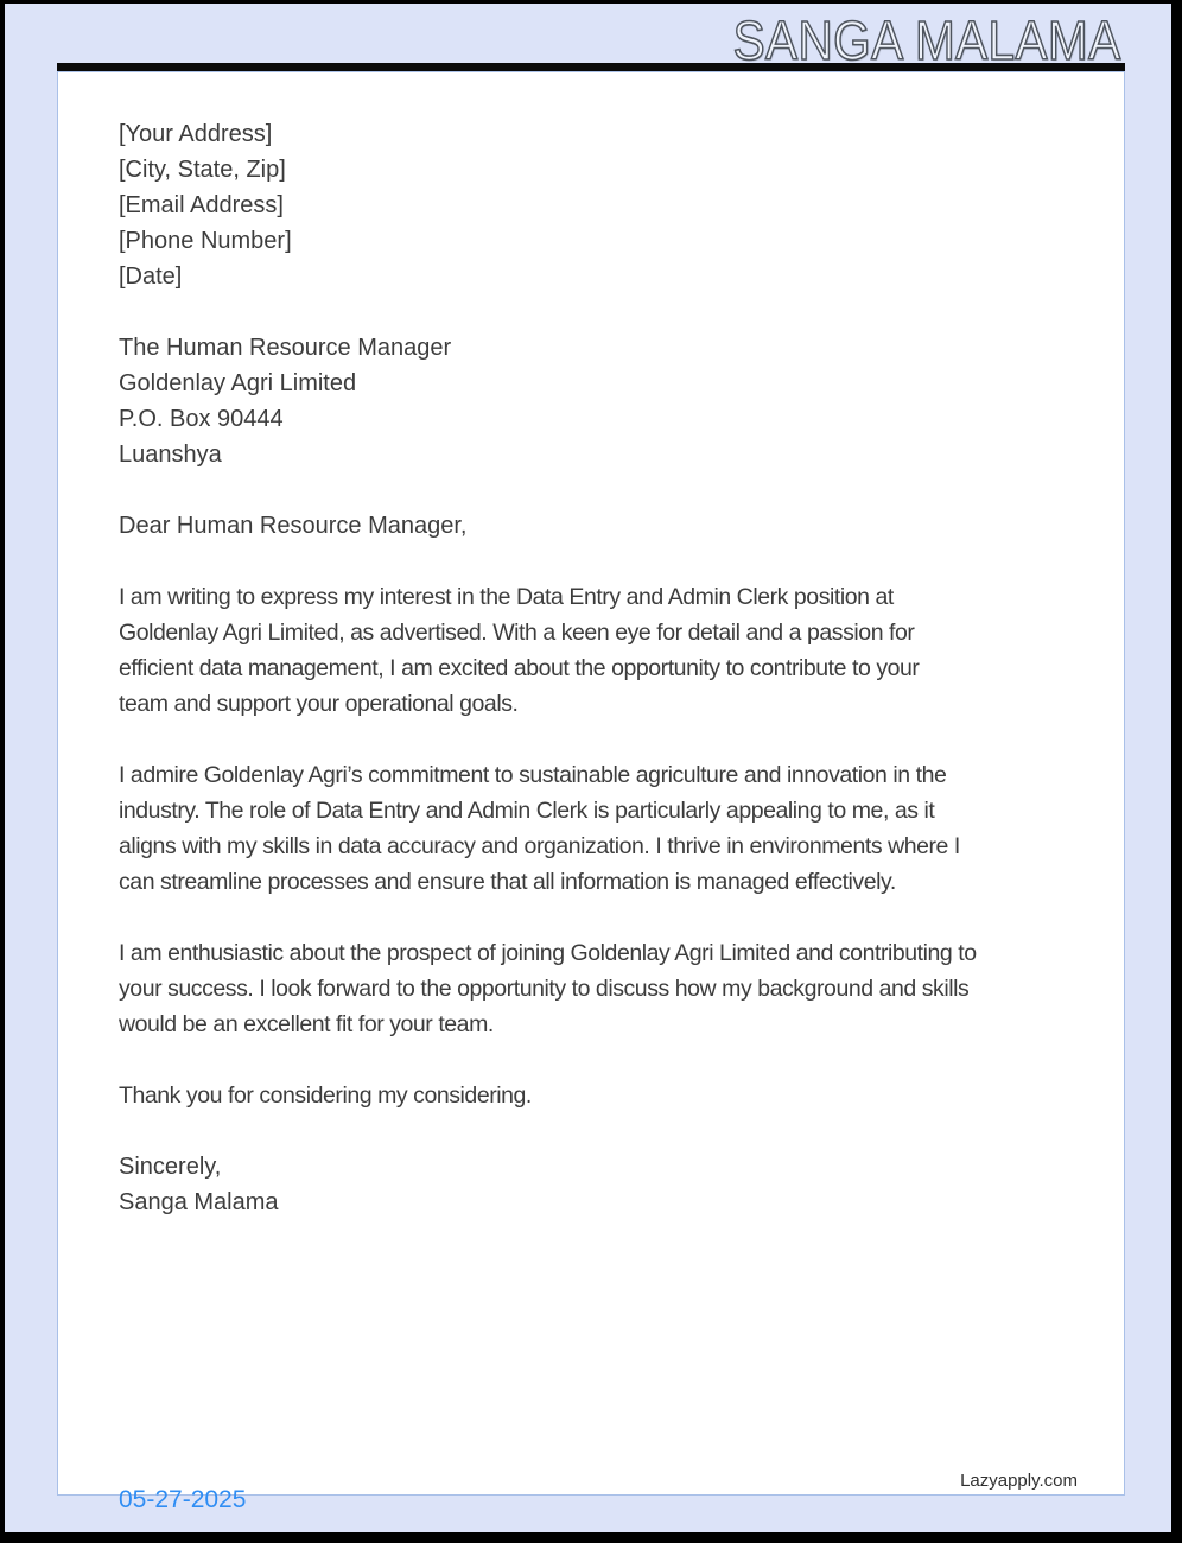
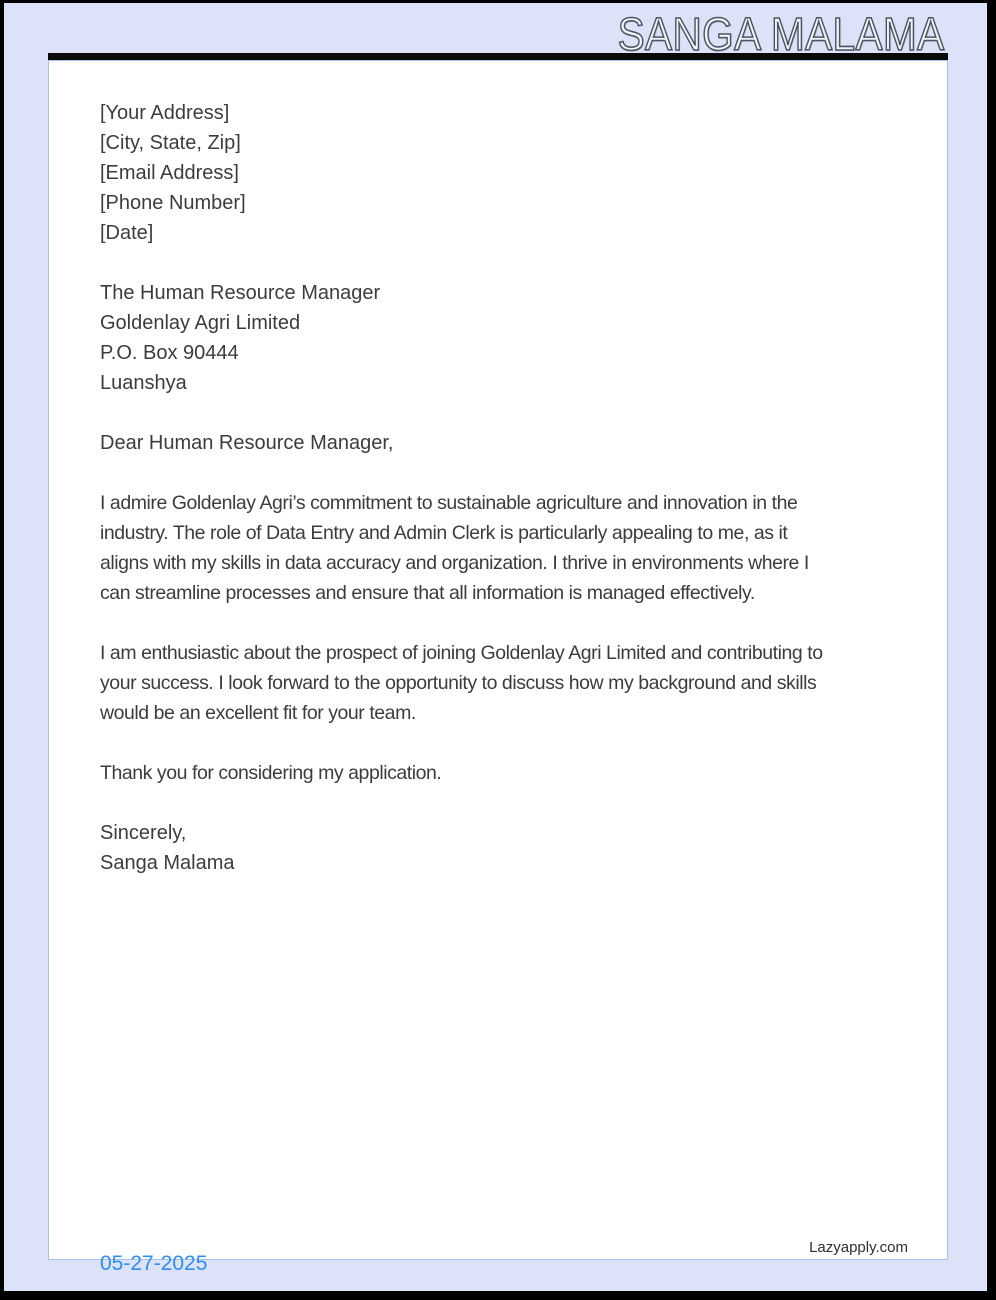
  SANGA MALAMA
  [Your Address]
  [City, State, Zip]
  [Email Address]
  [Phone Number]
  [Date]
  The Human Resource Manager
  Goldenlay Agri Limited
  P.O. Box 90444
  Luanshya
  Dear Human Resource Manager,
- I am writing to express my interest in the Data Entry and Admin Clerk position at
- Goldenlay Agri Limited, as advertised. With a keen eye for detail and a passion for
- efficient data management, I am excited about the opportunity to contribute to your
- team and support your operational goals.
  I admire Goldenlay Agri’s commitment to sustainable agriculture and innovation in the
  industry. The role of Data Entry and Admin Clerk is particularly appealing to me, as it
  aligns with my skills in data accuracy and organization. I thrive in environments where I
  can streamline processes and ensure that all information is managed effectively.
  I am enthusiastic about the prospect of joining Goldenlay Agri Limited and contributing to
  your success. I look forward to the opportunity to discuss how my background and skills
  would be an excellent fit for your team.
- Thank you for considering my considering.
+ Thank you for considering my application.
  Sincerely,
  Sanga Malama
  05-27-2025
  Lazyapply.com
